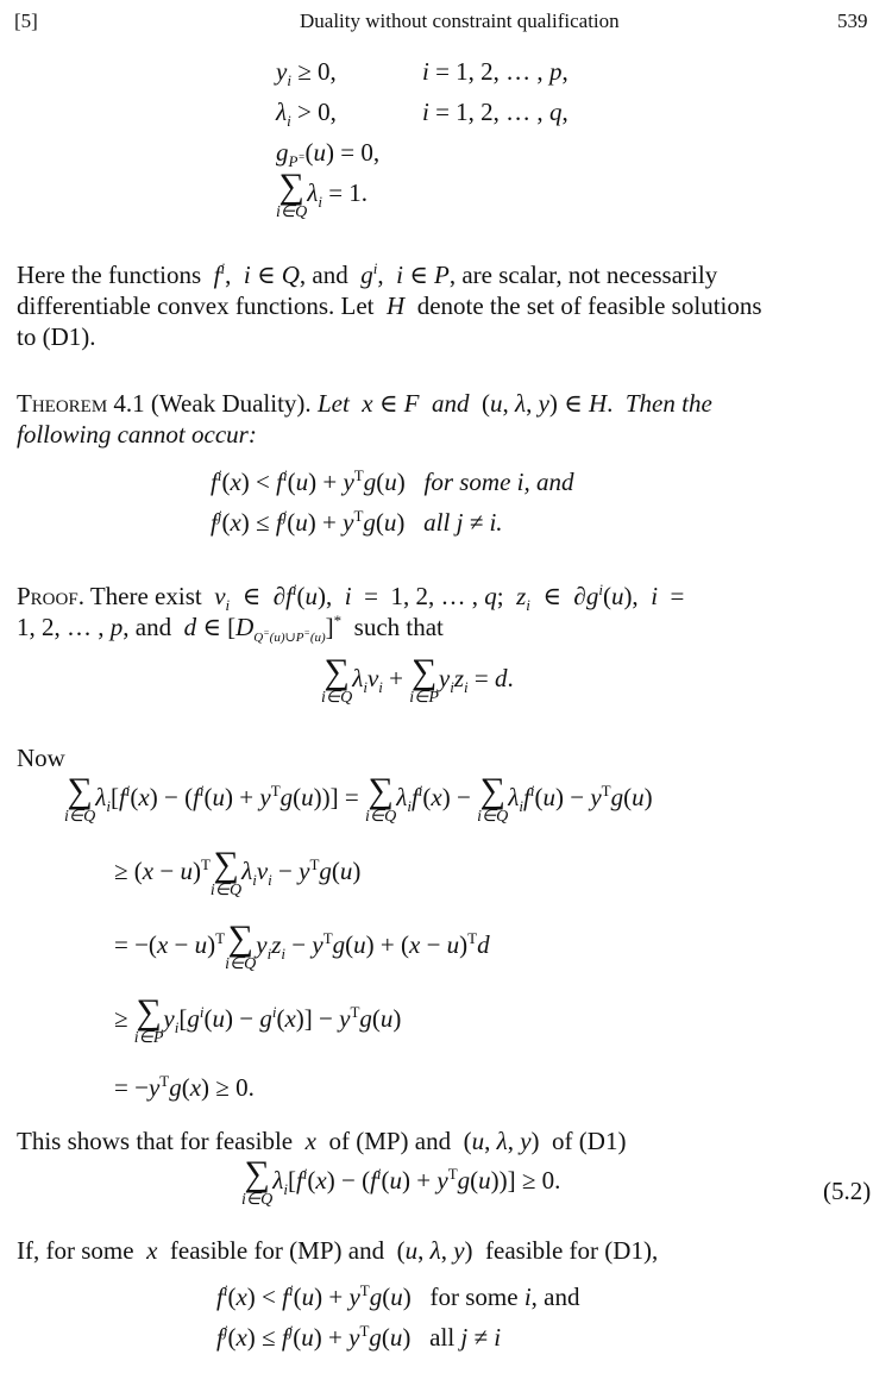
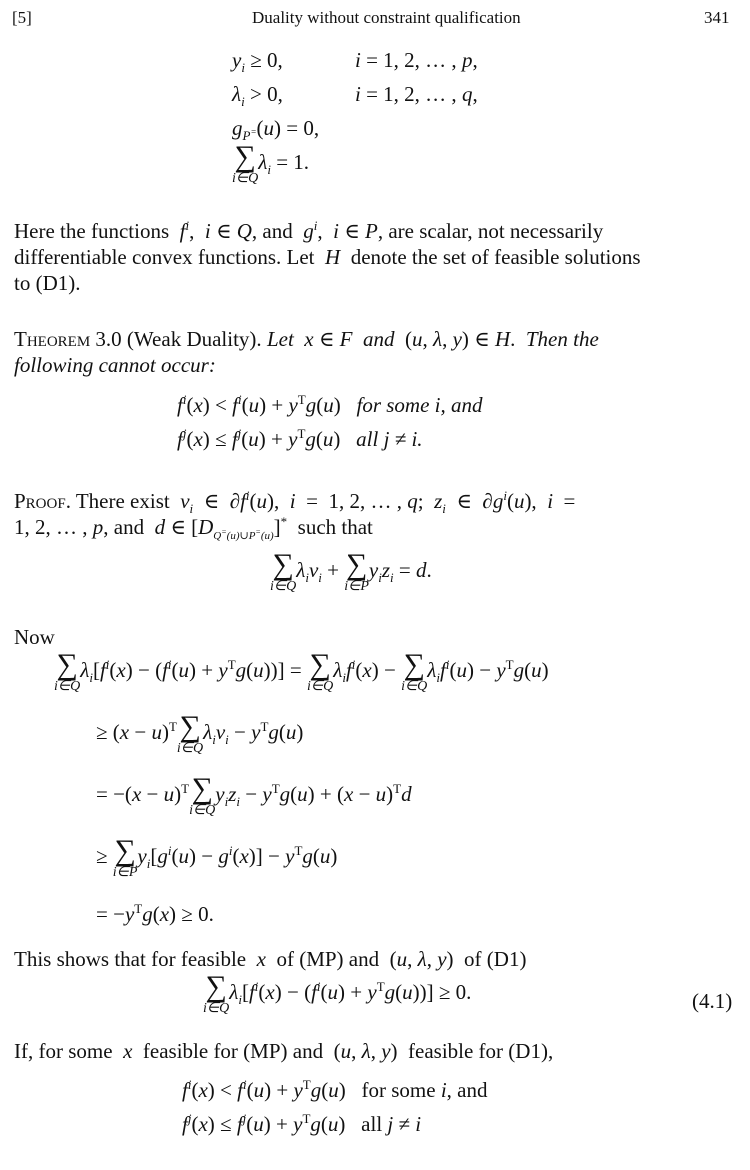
  [5]
  Duality without constraint qualification
- 539
+ 341
  yi ≥ 0,
  i = 1, 2, … , p,
  λi > 0,
  i = 1, 2, … , q,
  gP=(u) = 0,
  ∑
  i∈Q
  λi = 1.
  Here the functions fi, i ∈ Q, and gi, i ∈ P, are scalar, not necessarily
  differentiable convex functions. Let H denote the set of feasible solutions
  to (D1).
- Theorem 4.1 (Weak Duality). Let x ∈ F and (u, λ, y) ∈ H. Then the
+ Theorem 3.0 (Weak Duality). Let x ∈ F and (u, λ, y) ∈ H. Then the
  following cannot occur:
  fi(x) < fi(u) + yTg(u) for some i, and
  fj(x) ≤ fj(u) + yTg(u) all j ≠ i.
  Proof. There exist vi ∈ ∂fi(u), i = 1, 2, … , q; zi ∈ ∂gi(u), i =
  1, 2, … , p, and d ∈ [DQ=(u)∪P=(u)]* such that
  ∑
  i∈Q
  λivi +
  ∑
  i∈P
  yizi = d.
  Now
  ∑
  i∈Q
  λi[fi(x) − (fi(u) + yTg(u))] =
  ∑
  i∈Q
  λifi(x) −
  ∑
  i∈Q
  λifi(u) − yTg(u)
  ≥ (x − u)T
  ∑
  i∈Q
  λivi − yTg(u)
  = −(x − u)T
  ∑
  i∈Q
  yizi − yTg(u) + (x − u)Td
  ≥
  ∑
  i∈P
  yi[gi(u) − gi(x)] − yTg(u)
  = −yTg(x) ≥ 0.
  This shows that for feasible x of (MP) and (u, λ, y) of (D1)
  ∑
  i∈Q
  λi[fi(x) − (fi(u) + yTg(u))] ≥ 0.
- (5.2)
+ (4.1)
  If, for some x feasible for (MP) and (u, λ, y) feasible for (D1),
  fi(x) < fi(u) + yTg(u) for some i, and
  fj(x) ≤ fj(u) + yTg(u) all j ≠ i
